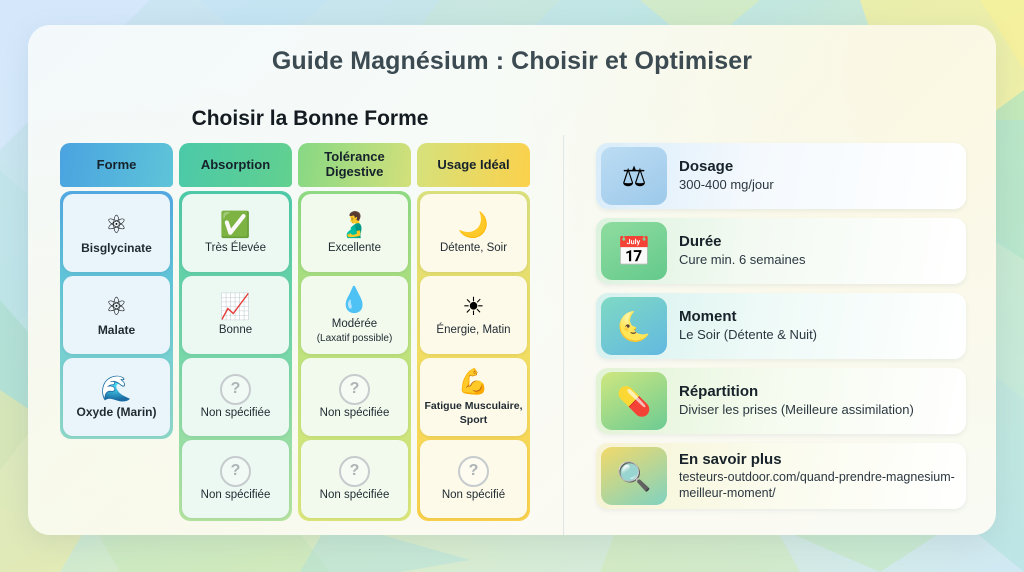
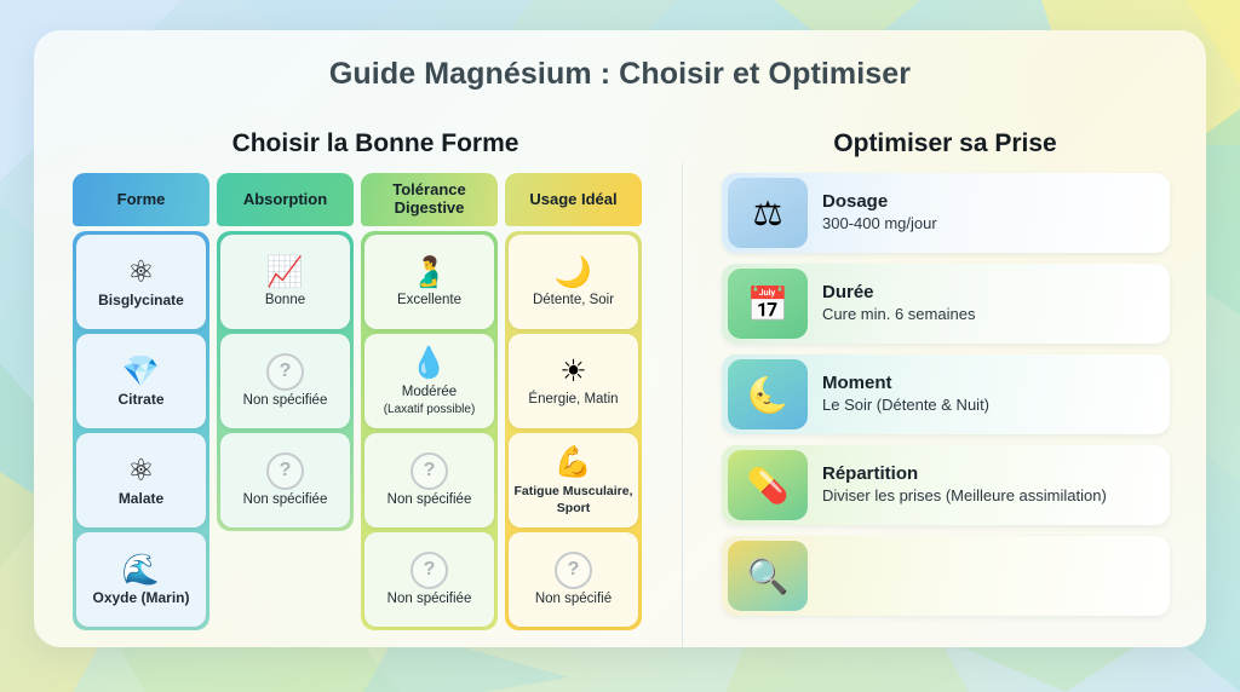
  Guide Magnésium : Choisir et Optimiser
  Choisir la Bonne Forme
+ Optimiser sa Prise
  Forme
  ⚛
  Bisglycinate
+ 💎
+ Citrate
  ⚛
  Malate
  🌊
  Oxyde (Marin)
  Absorption
- ✅
- Très Élevée
  📈
  Bonne
  ?
  Non spécifiée
  ?
  Non spécifiée
  Tolérance Digestive
  🫃
  Excellente
  💧
  Modérée
  (Laxatif possible)
  ?
  Non spécifiée
  ?
  Non spécifiée
  Usage Idéal
  🌙
  Détente, Soir
  ☀
  Énergie, Matin
  💪
  Fatigue Musculaire,
  Sport
  ?
  Non spécifié
  ⚖
  Dosage
  300-400 mg/jour
  📅
  Durée
  Cure min. 6 semaines
  🌜
  Moment
  Le Soir (Détente & Nuit)
  💊
  Répartition
  Diviser les prises (Meilleure assimilation)
  🔍
- En savoir plus
- testeurs-outdoor.com/quand-prendre-magnesium-meilleur-moment/
